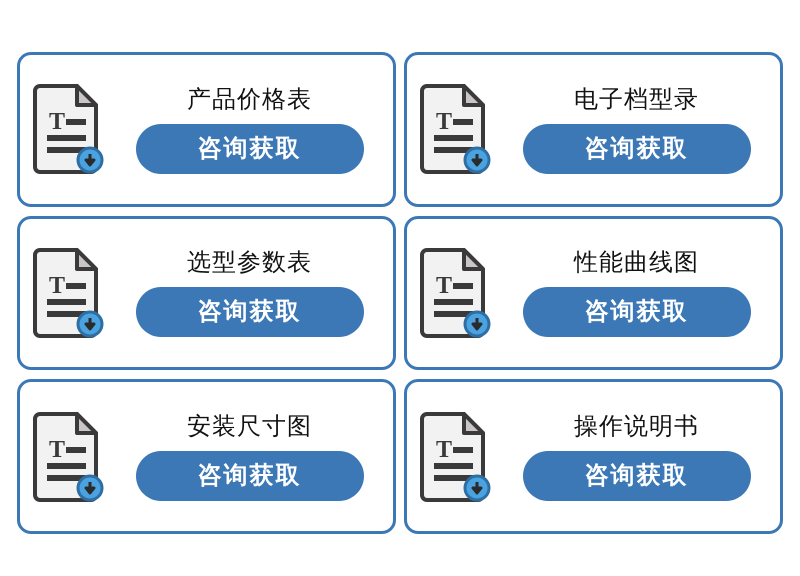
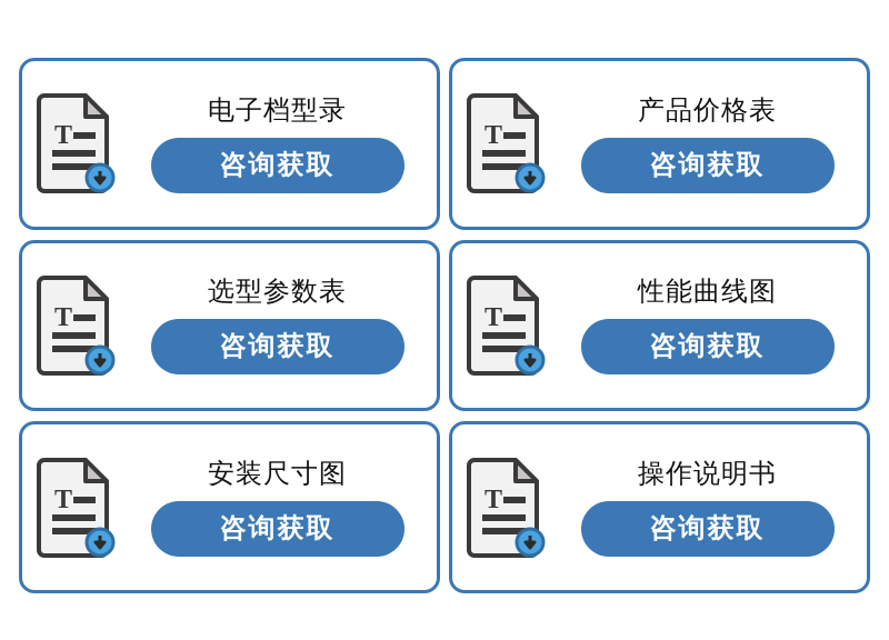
  T
- 产品价格表
+ 电子档型录
  咨询获取
  T
- 电子档型录
+ 产品价格表
  咨询获取
  T
  选型参数表
  咨询获取
  T
  性能曲线图
  咨询获取
  T
  安装尺寸图
  咨询获取
  T
  操作说明书
  咨询获取
